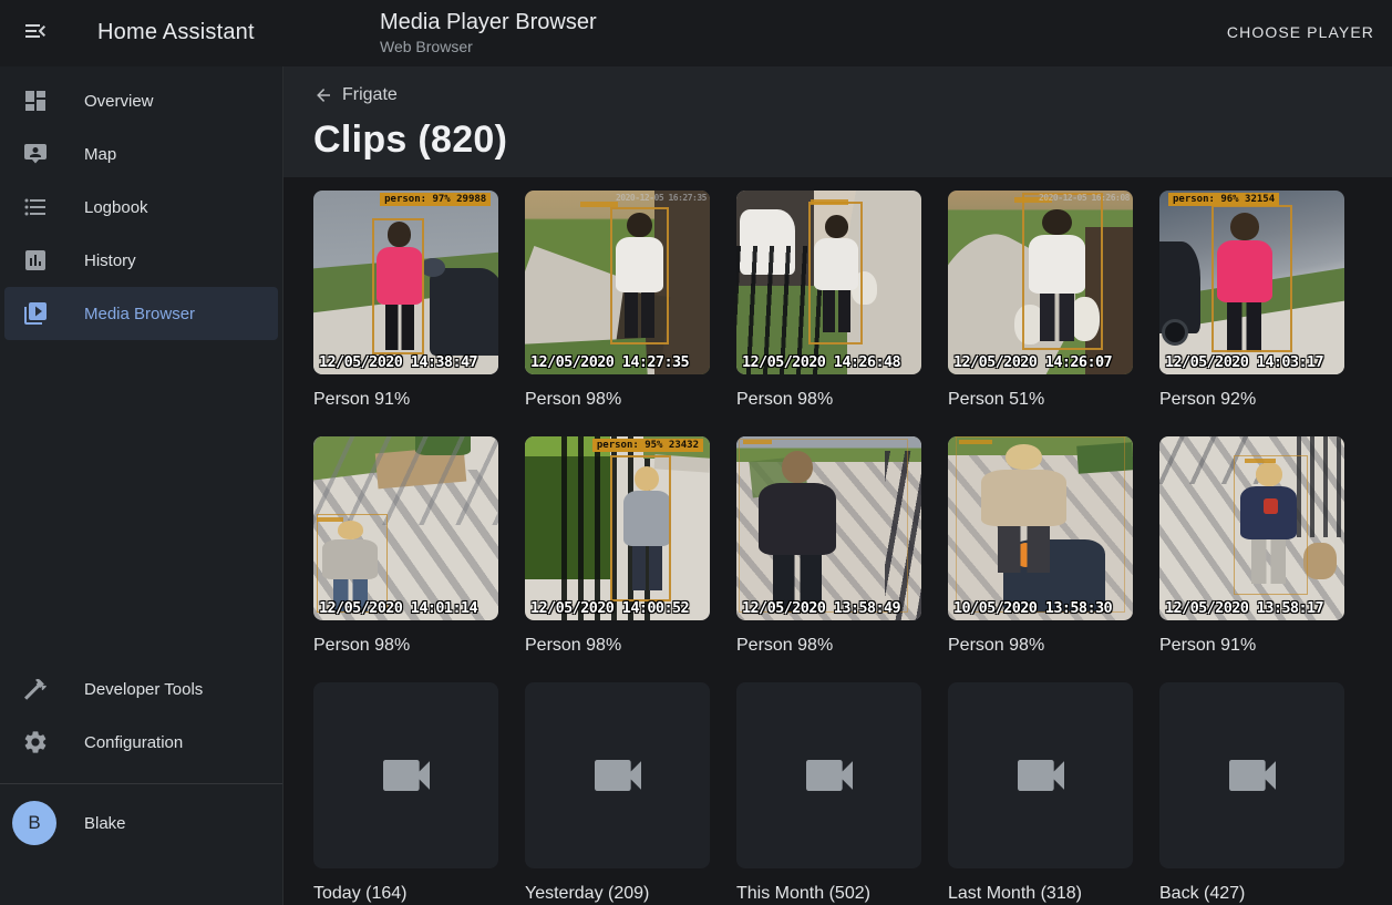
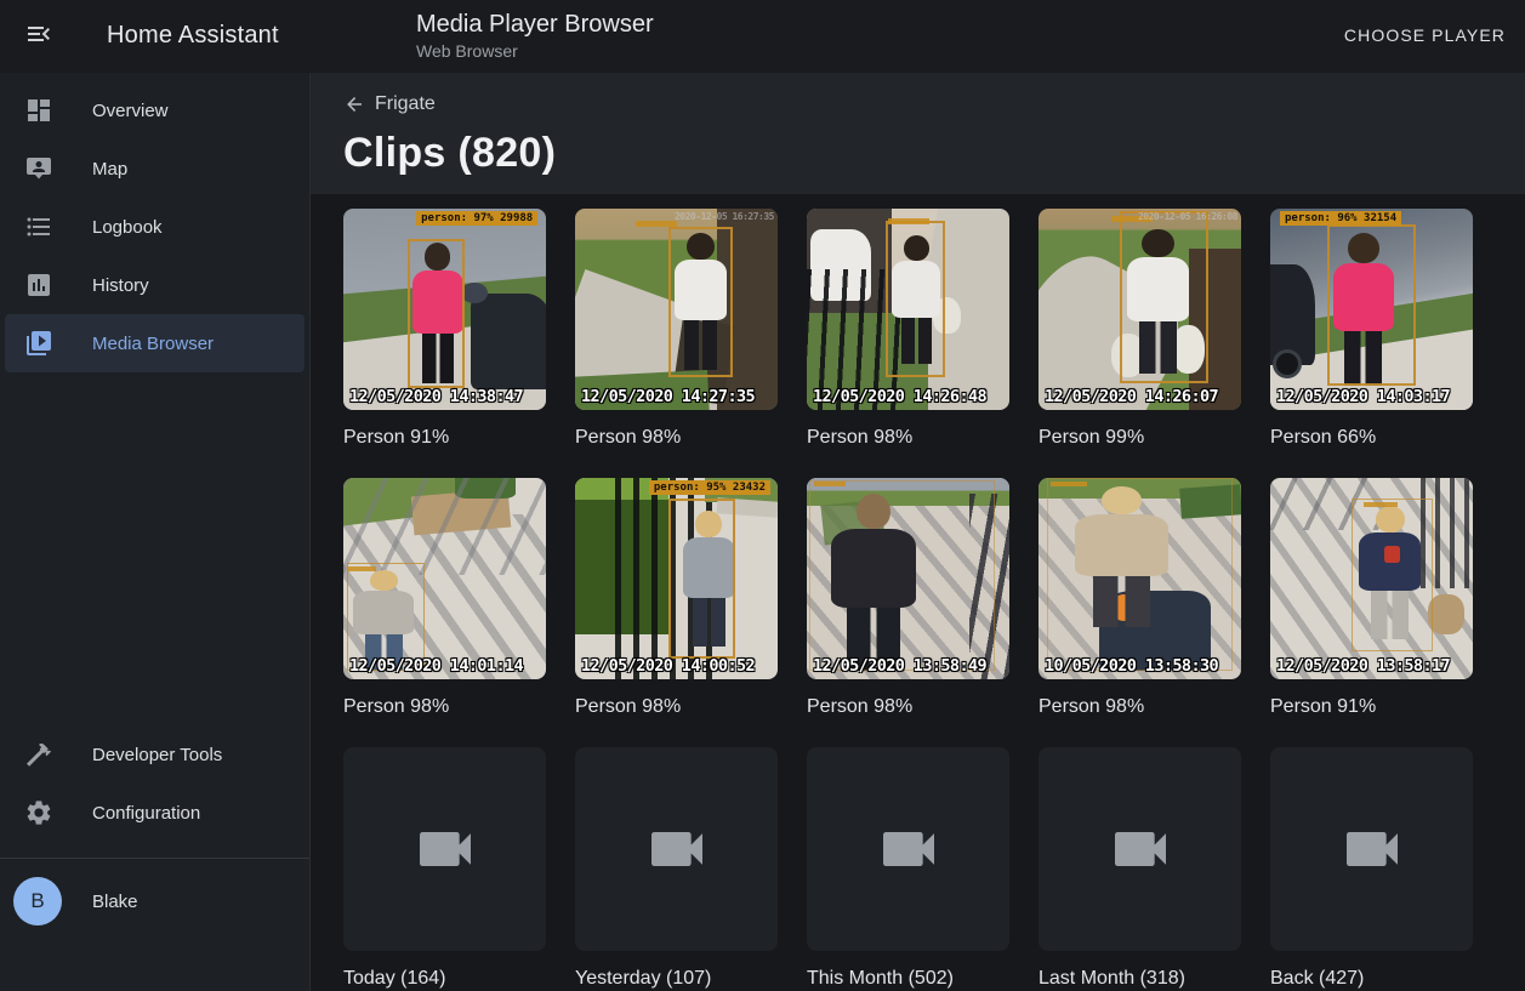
  Home Assistant
  Media Player Browser
  Web Browser
  CHOOSE PLAYER
  Overview
  Map
  Logbook
  History
  Media Browser
  Developer Tools
  Configuration
  B
  Blake
  Frigate
  Clips (820)
  person: 97% 29988
  12/05/2020 14:38:47
  Person 91%
  2020-12-05 16:27:35
  12/05/2020 14:27:35
  Person 98%
  12/05/2020 14:26:48
  Person 98%
  2020-12-05 16:26:08
  12/05/2020 14:26:07
- Person 51%
+ Person 99%
  person: 96% 32154
  12/05/2020 14:03:17
- Person 92%
+ Person 66%
  12/05/2020 14:01:14
  Person 98%
  person: 95% 23432
  12/05/2020 14:00:52
  Person 98%
  12/05/2020 13:58:49
  Person 98%
  10/05/2020 13:58:30
  Person 98%
  12/05/2020 13:58:17
  Person 91%
  Today (164)
- Yesterday (209)
+ Yesterday (107)
  This Month (502)
  Last Month (318)
  Back (427)
